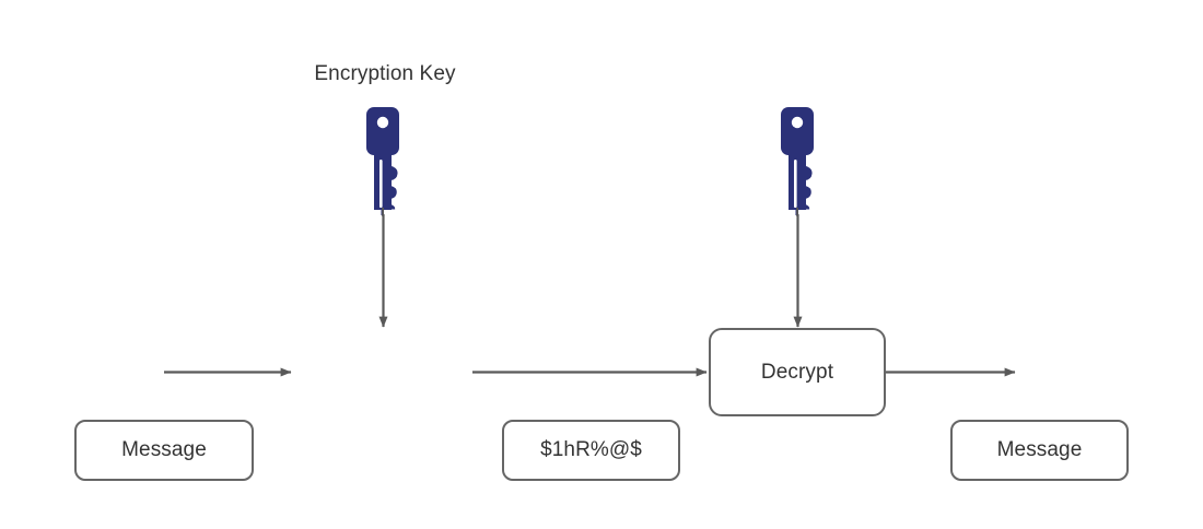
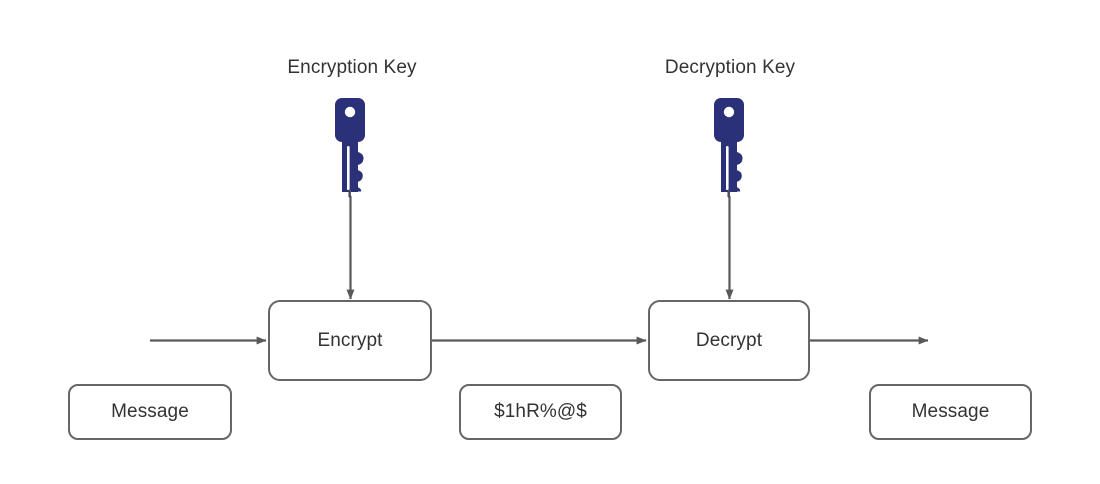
  Encryption Key
+ Decryption Key
+ Encrypt
  Decrypt
  Message
  $1hR%@$
  Message
